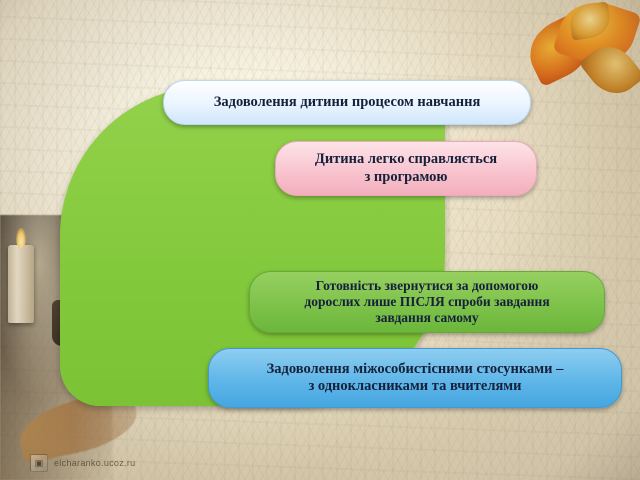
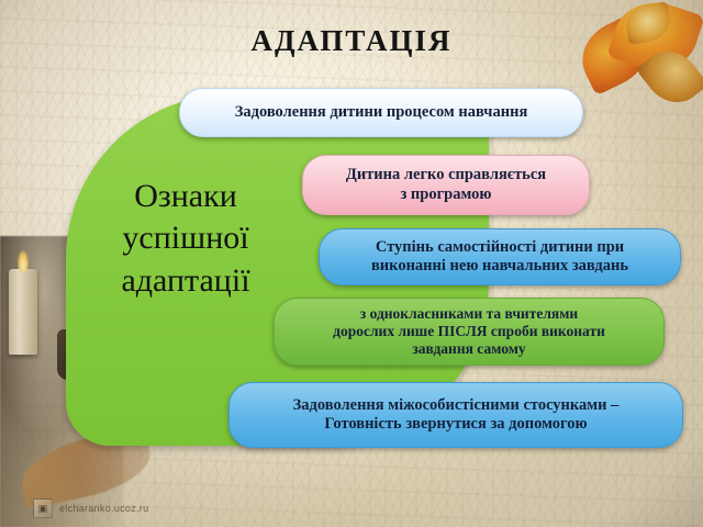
+ АДАПТАЦІЯ
+ Ознаки
+ успішної
+ адаптації
  Задоволення дитини процесом навчання
  Дитина легко справляється
  з програмою
+ Ступінь самостійності дитини при
+ виконанні нею навчальних завдань
- Готовність звернутися за допомогою
+ з однокласниками та вчителями
- дорослих лише ПІСЛЯ спроби завдання
+ дорослих лише ПІСЛЯ спроби виконати
  завдання самому
  Задоволення міжособистісними стосунками –
- з однокласниками та вчителями
+ Готовність звернутися за допомогою
  ▣
  elcharanko.ucoz.ru
